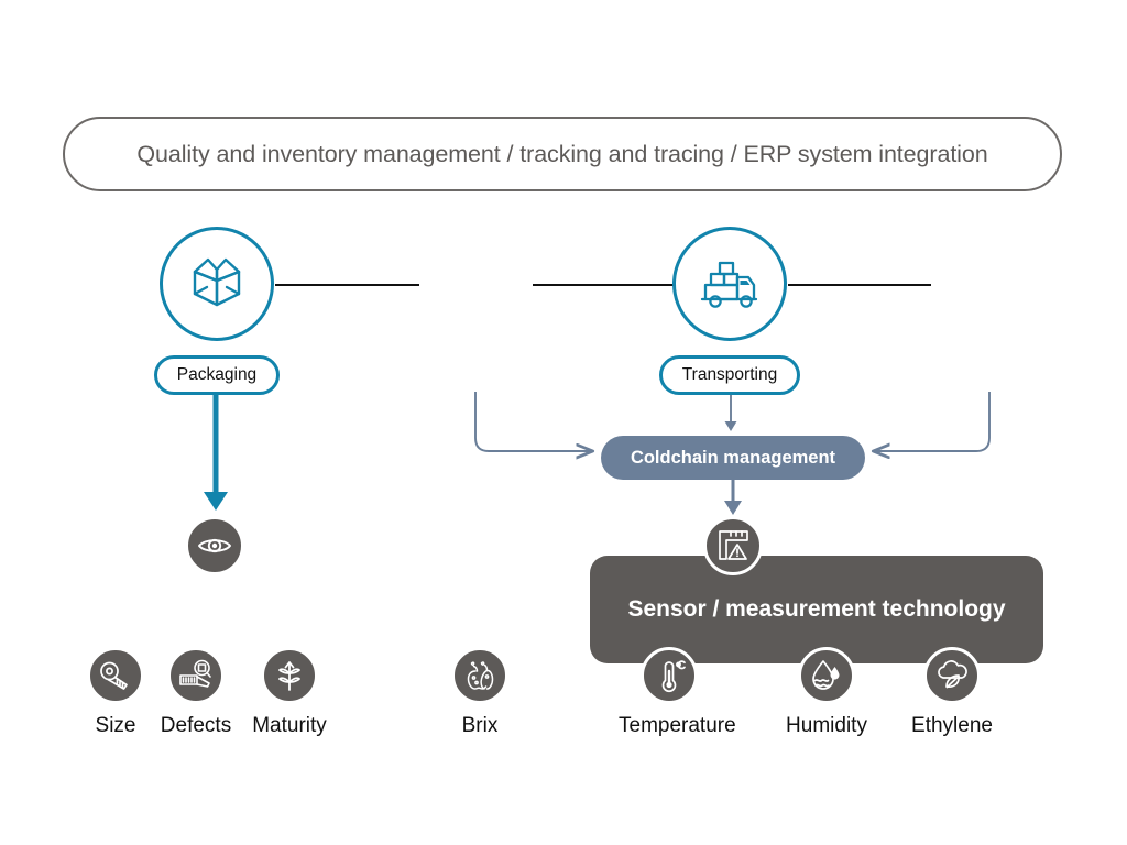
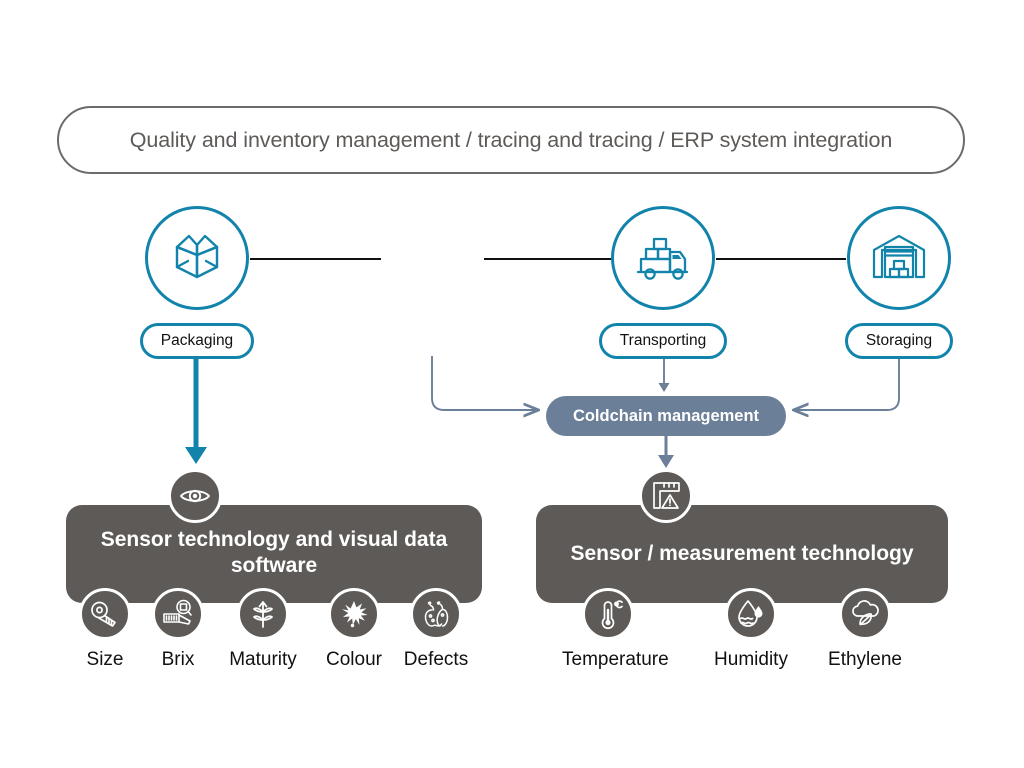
- Quality and inventory management / tracking and tracing / ERP system integration
+ Quality and inventory management / tracing and tracing / ERP system integration
  Packaging
  Transporting
+ Storaging
  Coldchain management
+ Sensor technology and visual data software
  Size
- Defects
+ Brix
  Maturity
+ Colour
- Brix
+ Defects
  Sensor / measurement technology
  Temperature
  Humidity
  Ethylene
